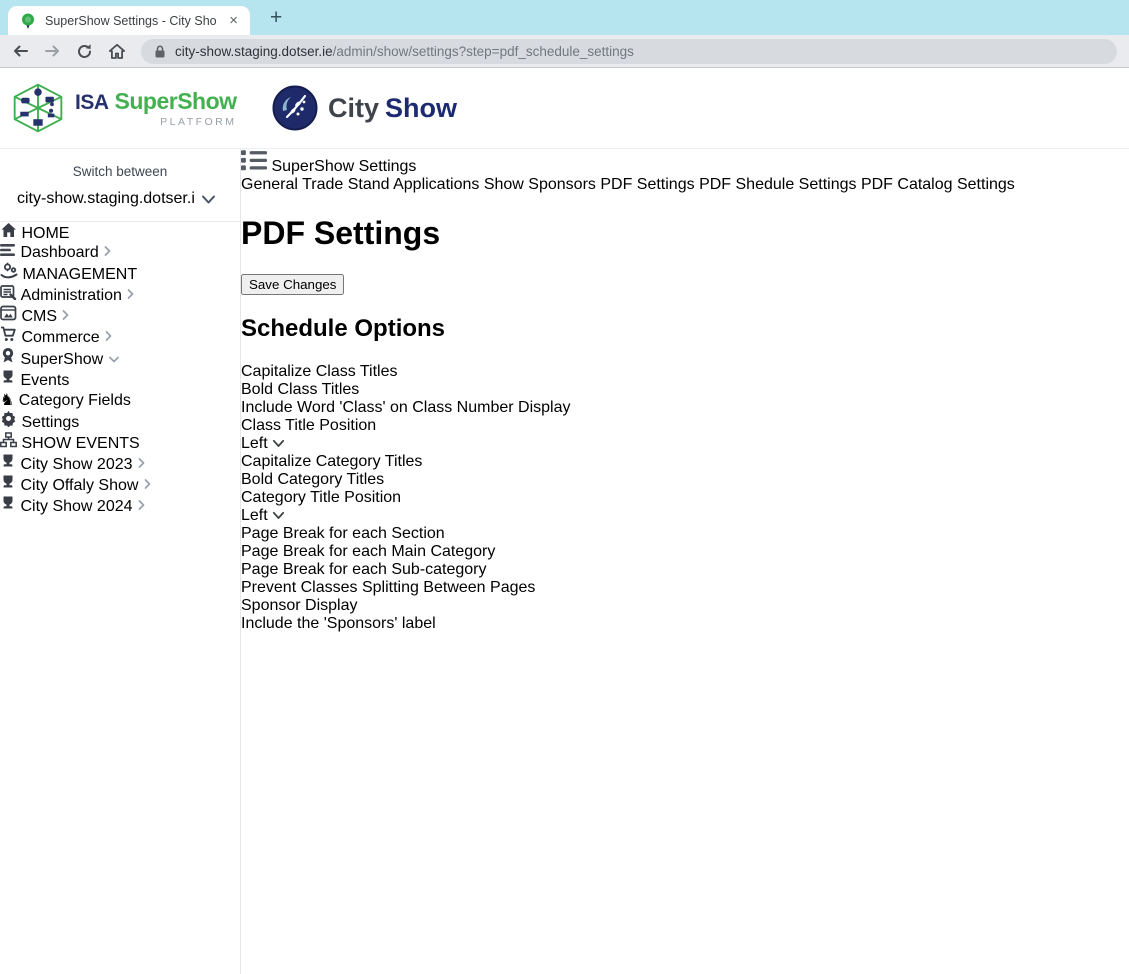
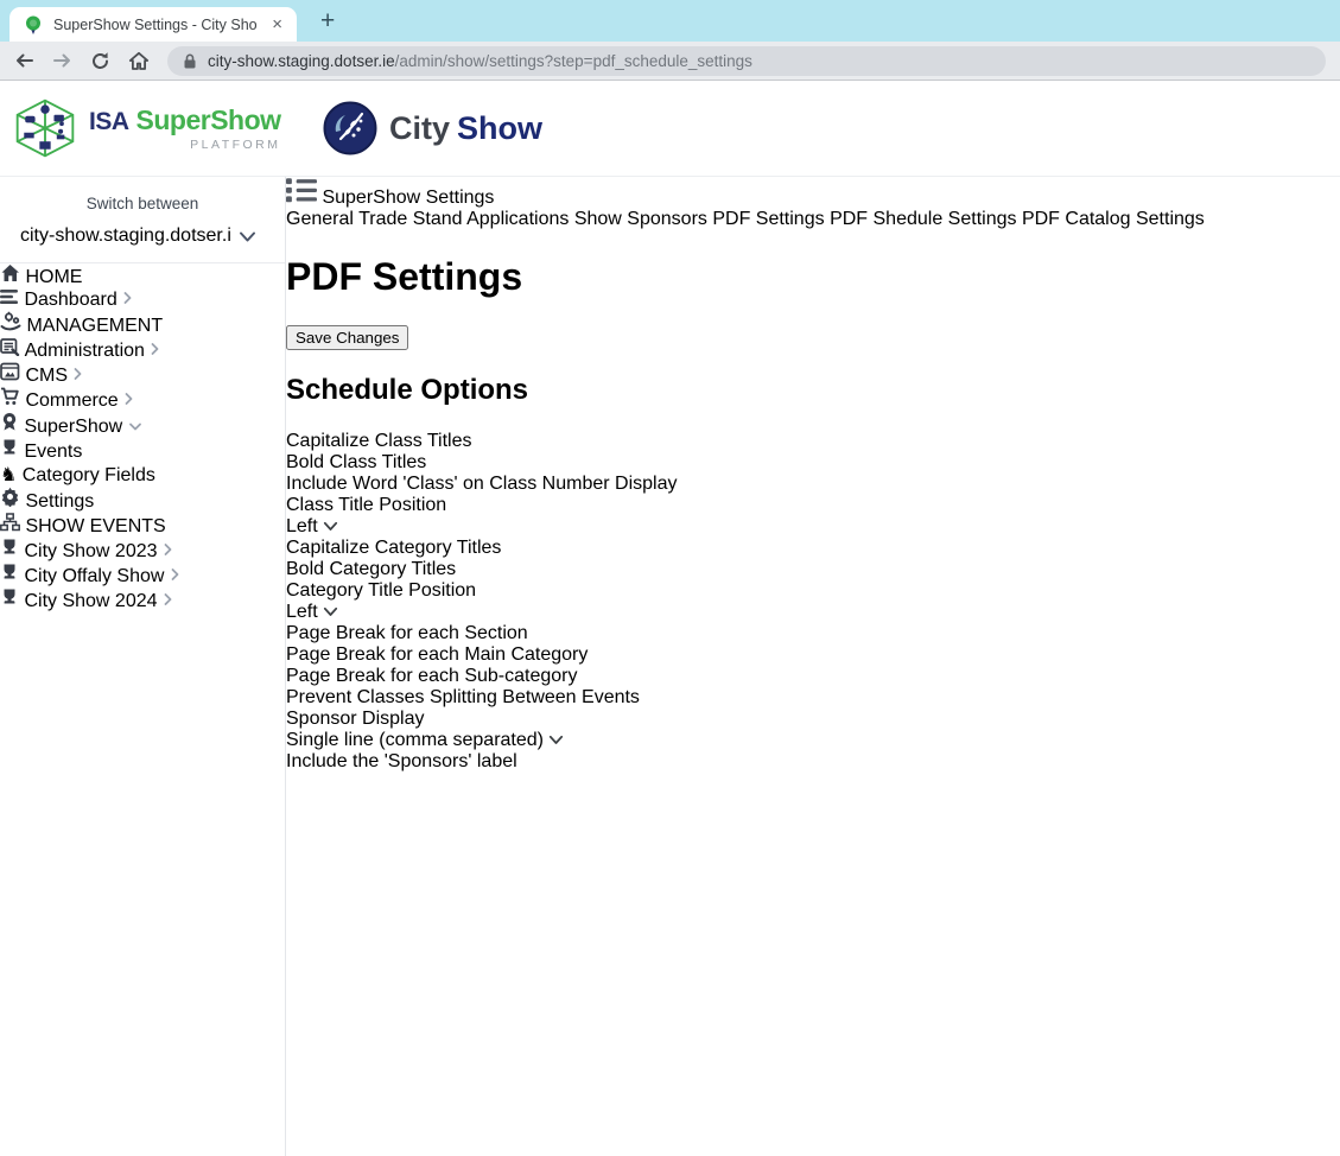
  SuperShow Settings - City Sho
  ×
  +
  city-show.staging.dotser.ie/admin/show/settings?step=pdf_schedule_settings
  ISA
  SuperShow
  PLATFORM
  City Show
  Switch between
  city-show.staging.dotser.i
  HOME
  Dashboard
  MANAGEMENT
  Administration
  CMS
  Commerce
  SuperShow
  Events
  ♞ Category Fields
  Settings
  SHOW EVENTS
  City Show 2023
  City Offaly Show
  City Show 2024
  SuperShow Settings
  General Trade Stand Applications Show Sponsors PDF Settings PDF Shedule Settings PDF Catalog Settings
  PDF Settings
  Save Changes
  Schedule Options
  Capitalize Class Titles
  Bold Class Titles
  Include Word 'Class' on Class Number Display
  Class Title Position
  Left
  Capitalize Category Titles
  Bold Category Titles
  Category Title Position
  Left
  Page Break for each Section
  Page Break for each Main Category
  Page Break for each Sub-category
- Prevent Classes Splitting Between Pages
+ Prevent Classes Splitting Between Events
  Sponsor Display
+ Single line (comma separated)
  Include the 'Sponsors' label
